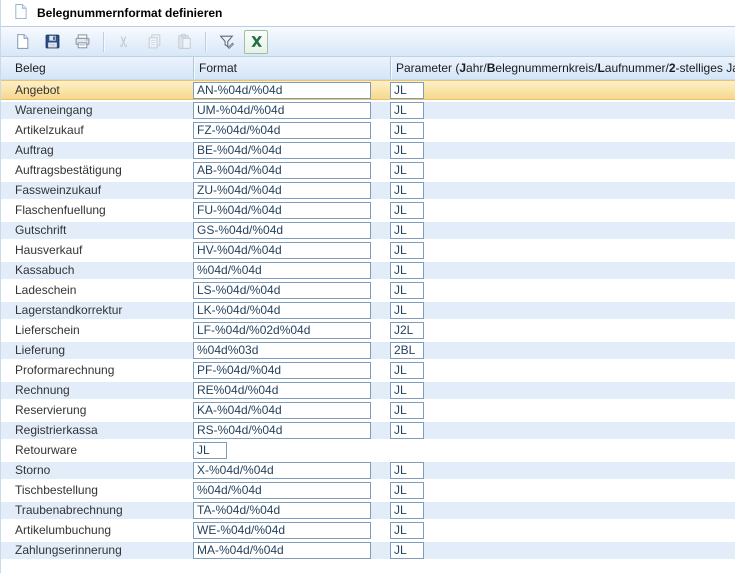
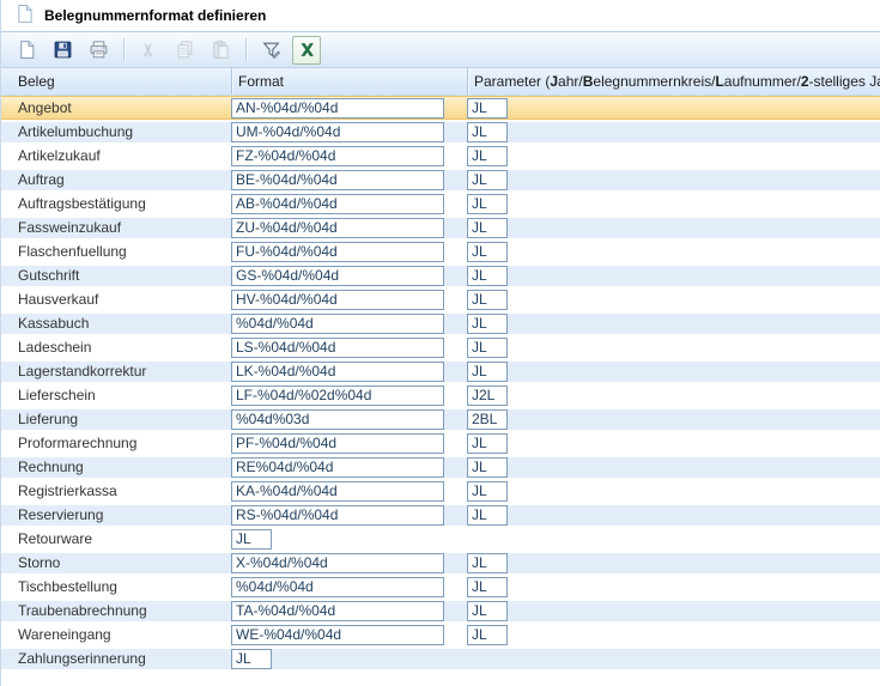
  Belegnummernformat definieren
  Beleg
  Format
  Parameter (
  J
  ahr/
  B
  elegnummernkreis/
  L
  aufnummer/
  2
  -stelliges J
  Angebot
  AN-%04d/%04d
  JL
- Wareneingang
+ Artikelumbuchung
  UM-%04d/%04d
  JL
  Artikelzukauf
  FZ-%04d/%04d
  JL
  Auftrag
  BE-%04d/%04d
  JL
  Auftragsbestätigung
  AB-%04d/%04d
  JL
  Fassweinzukauf
  ZU-%04d/%04d
  JL
  Flaschenfuellung
  FU-%04d/%04d
  JL
  Gutschrift
  GS-%04d/%04d
  JL
  Hausverkauf
  HV-%04d/%04d
  JL
  Kassabuch
  %04d/%04d
  JL
  Ladeschein
  LS-%04d/%04d
  JL
  Lagerstandkorrektur
  LK-%04d/%04d
  JL
  Lieferschein
  LF-%04d/%02d%04d
  J2L
  Lieferung
  %04d%03d
  2BL
  Proformarechnung
  PF-%04d/%04d
  JL
  Rechnung
  RE%04d/%04d
  JL
- Reservierung
+ Registrierkassa
  KA-%04d/%04d
  JL
- Registrierkassa
+ Reservierung
  RS-%04d/%04d
  JL
  Retourware
  JL
  Storno
  X-%04d/%04d
  JL
  Tischbestellung
  %04d/%04d
  JL
  Traubenabrechnung
  TA-%04d/%04d
  JL
- Artikelumbuchung
+ Wareneingang
  WE-%04d/%04d
  JL
  Zahlungserinnerung
- MA-%04d/%04d
  JL
